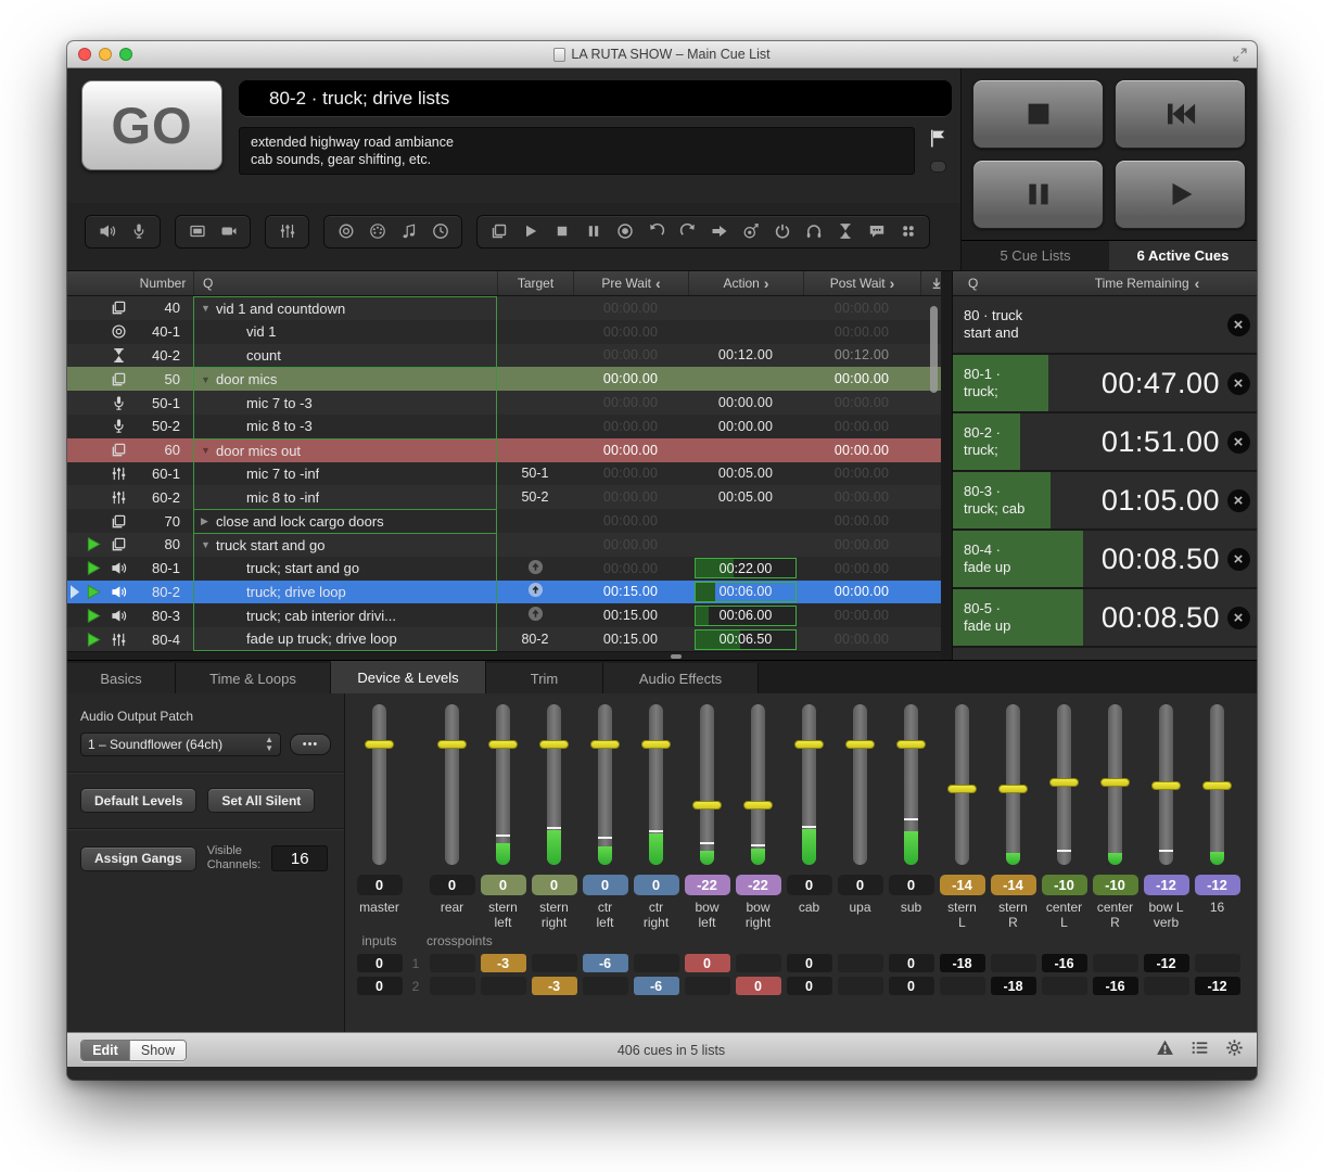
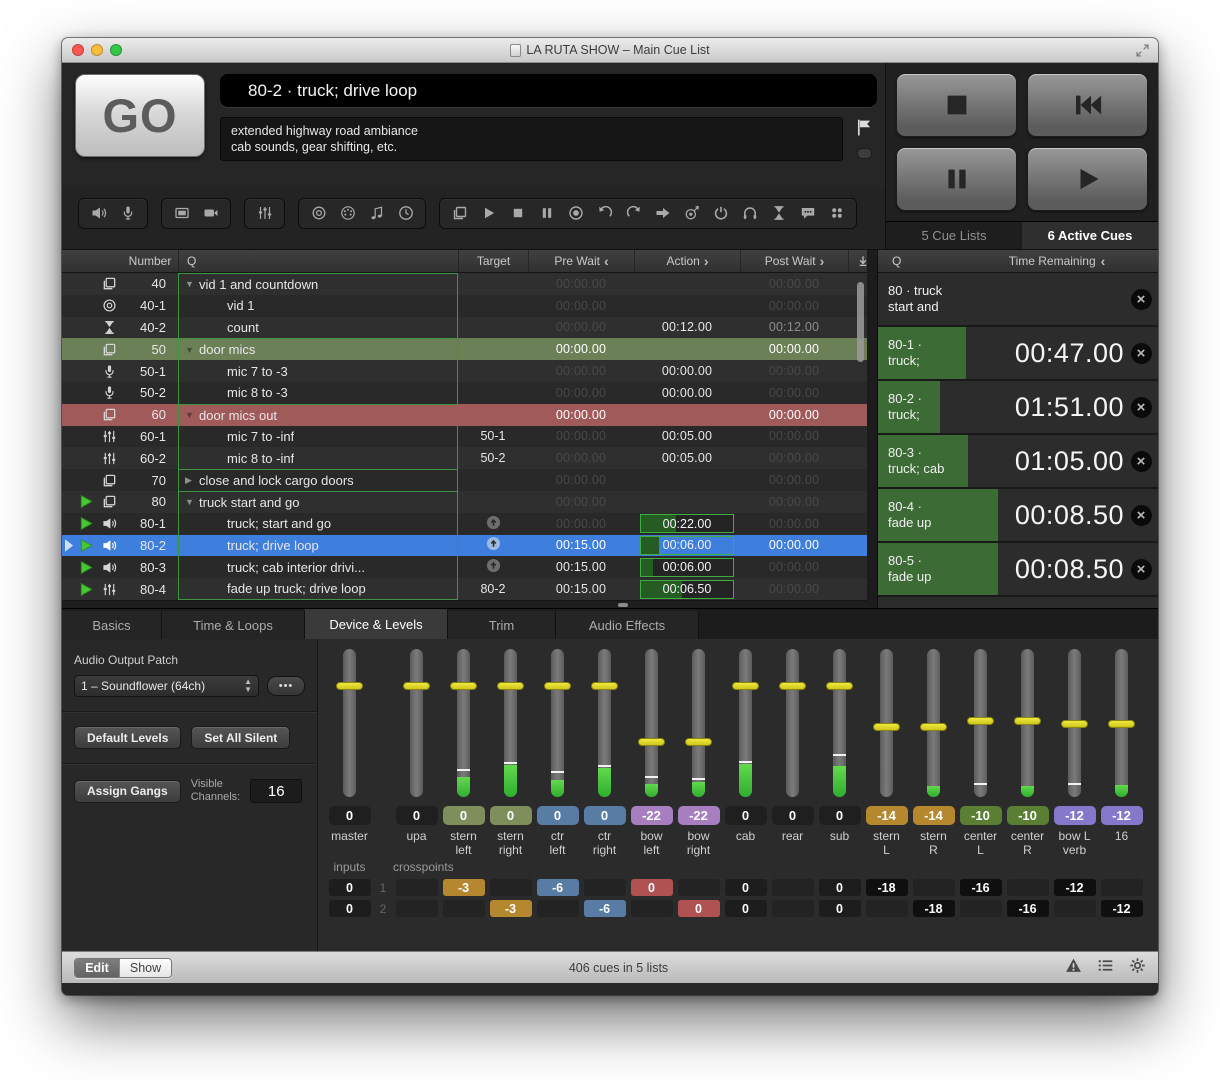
  LA RUTA SHOW – Main Cue List
  GO
- 80-2 · truck; drive lists
+ 80-2 · truck; drive loop
  extended highway road ambiance
  cab sounds, gear shifting, etc.
  5 Cue Lists
  6 Active Cues
  Number
  Q
  Target
  Pre Wait
  ‹
  Action
  ›
  Post Wait
  ›
  40
  ▼
  vid 1 and countdown
  00:00.00
  00:00.00
  40-1
  vid 1
  00:00.00
  00:00.00
  40-2
  count
  00:00.00
  00:12.00
  00:12.00
  50
  ▼
  door mics
  00:00.00
  00:00.00
  50-1
  mic 7 to -3
  00:00.00
  00:00.00
  00:00.00
  50-2
  mic 8 to -3
  00:00.00
  00:00.00
  00:00.00
  60
  ▼
  door mics out
  00:00.00
  00:00.00
  60-1
  mic 7 to -inf
  50-1
  00:00.00
  00:05.00
  00:00.00
  60-2
  mic 8 to -inf
  50-2
  00:00.00
  00:05.00
  00:00.00
  70
  ▶
  close and lock cargo doors
  00:00.00
  00:00.00
  80
  ▼
  truck start and go
  00:00.00
  00:00.00
  80-1
  truck; start and go
  00:00.00
  00:22.00
  00:00.00
  80-2
  truck; drive loop
  00:15.00
  00:06.00
  00:00.00
  80-3
  truck; cab interior drivi...
  00:15.00
  00:06.00
  00:00.00
  80-4
  fade up truck; drive loop
  80-2
  00:15.00
  00:06.50
  00:00.00
  Q
  Time Remaining
  ‹
  80 · truck
  start and
  ×
  80-1 ·
  truck;
  00:47.00
  ×
  80-2 ·
  truck;
  01:51.00
  ×
  80-3 ·
  truck; cab
  01:05.00
  ×
  80-4 ·
  fade up
  00:08.50
  ×
  80-5 ·
  fade up
  00:08.50
  ×
  Basics
  Time & Loops
  Device & Levels
  Trim
  Audio Effects
  Audio Output Patch
  1 – Soundflower (64ch)
  ▲
  ▼
  •••
  Default Levels
  Set All Silent
  Assign Gangs
  Visible
  Channels:
  16
  0
  master
  0
- rear
+ upa
  0
  stern
  left
  0
  stern
  right
  0
  ctr
  left
  0
  ctr
  right
  -22
  bow
  left
  -22
  bow
  right
  0
  cab
  0
- upa
+ rear
  0
  sub
  -14
  stern
  L
  -14
  stern
  R
  -10
  center
  L
  -10
  center
  R
  -12
  bow L
  verb
  -12
  16
  inputs
  crosspoints
  0
  1
  -3
  -6
  0
  0
  0
  -18
  -16
  -12
  0
  2
  -3
  -6
  0
  0
  0
  -18
  -16
  -12
  Edit
  Show
  406 cues in 5 lists
